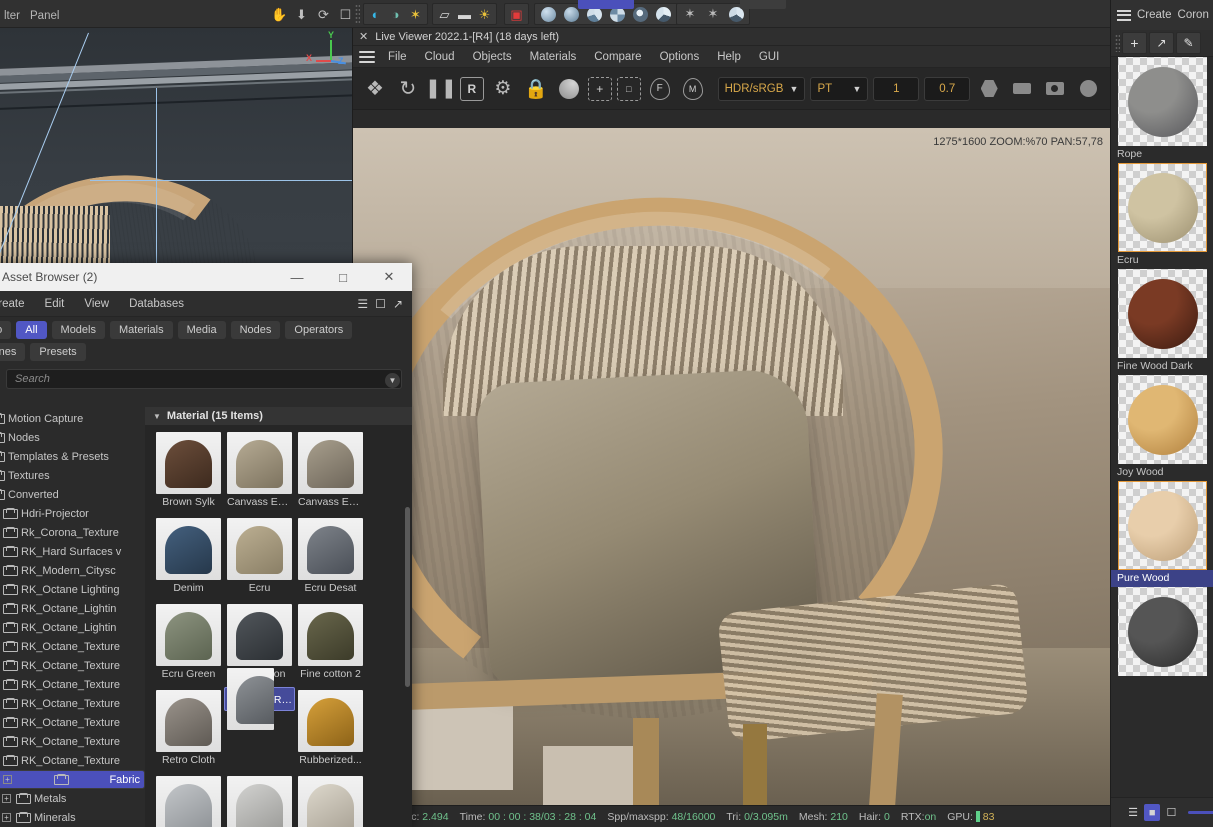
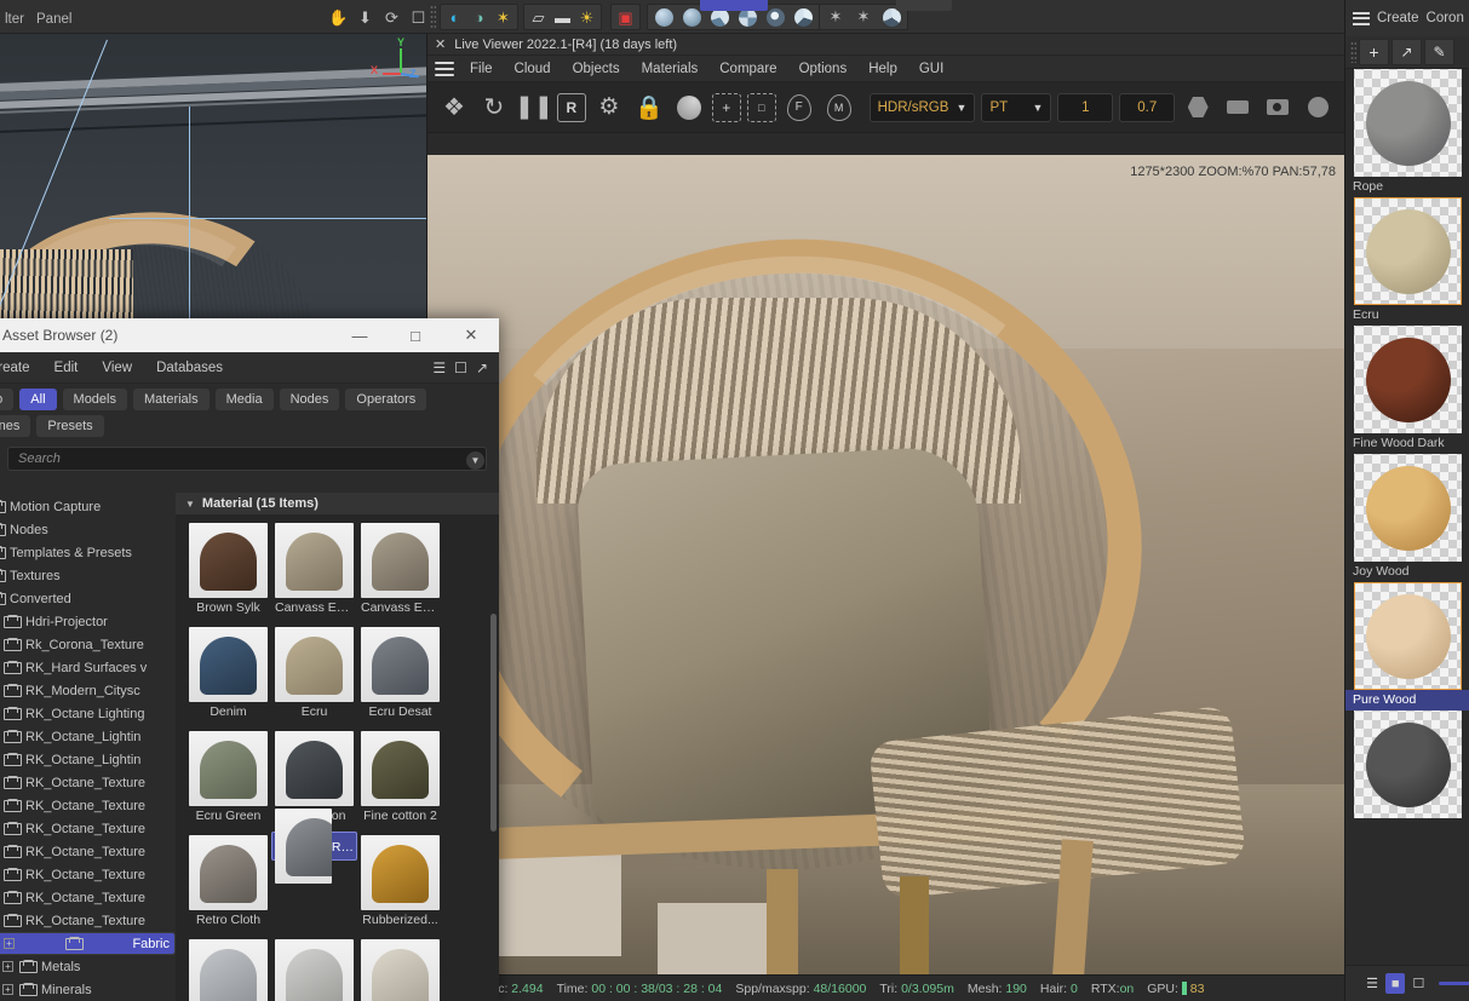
  lter
  Panel
  ✋
  ⬇
  ⟳
  ☐
  ◐
  ◑
  ✶
  ▱
  ▬
  ☀
  ▣
  ✶
  ✶
  Y
  X
  Z
  ✕
  Live Viewer 2022.1-[R4] (18 days left)
  File
  Cloud
  Objects
  Materials
  Compare
  Options
  Help
  GUI
  ❖
  ↻
  ❚❚
  R
  ⚙
  🔒
  +
  □
  F
  M
  HDR/sRGB
  ▼
  PT
  ▼
  1
  0.7
- 1275*1600 ZOOM:%70 PAN:57,78
+ 1275*2300 ZOOM:%70 PAN:57,78
  Time: 00 : 00 : 38/03 : 28 : 04
  Spp/maxspp: 48/16000
  Tri: 0/3.095m
- Mesh: 210
+ Mesh: 190
  Hair: 0
  RTX:on
  GPU: 83
  Asset Browser (2)
  —
  □
  ✕
  reate
  Edit
  View
  Databases
  ☰
  ☐
  ↗
  All
  Models
  Materials
  Media
  Nodes
  Operators
  Presets
  Search
  ▼
  Motion Capture
  Nodes
  Templates & Presets
  Textures
  Converted
  Hdri-Projector
  Rk_Corona_Texture
  RK_Hard Surfaces v
  RK_Modern_Citysc
  RK_Octane Lighting
  RK_Octane_Lightin
  RK_Octane_Lightin
  RK_Octane_Texture
  RK_Octane_Texture
  RK_Octane_Texture
  RK_Octane_Texture
  RK_Octane_Texture
  RK_Octane_Texture
  RK_Octane_Texture
  +
  Fabric
  +
  Metals
  +
  Minerals
  ▼
  Material (15 Items)
  Brown Sylk
  Canvass Ecru
  Canvass Ecr..
  Denim
  Ecru
  Ecru Desat
  Ecru Green
  Fine cotton 2
  Retro Cloth
  Rop
  Rubberized...
  Create
  Coron
  +
  ↗
  ✎
  Rope
  Ecru
  Fine Wood Dark
  Joy Wood
  Pure Wood
  ☰
  ■
  ☐
